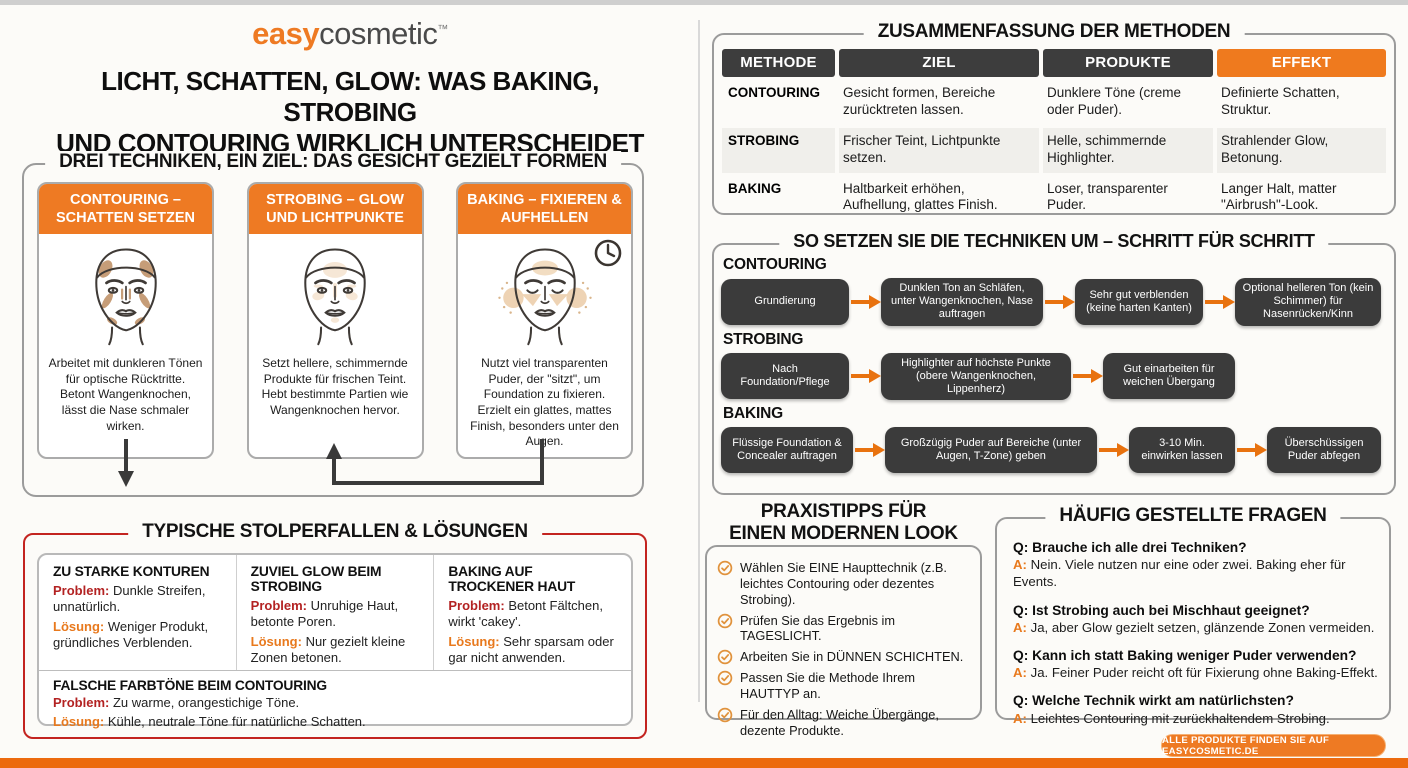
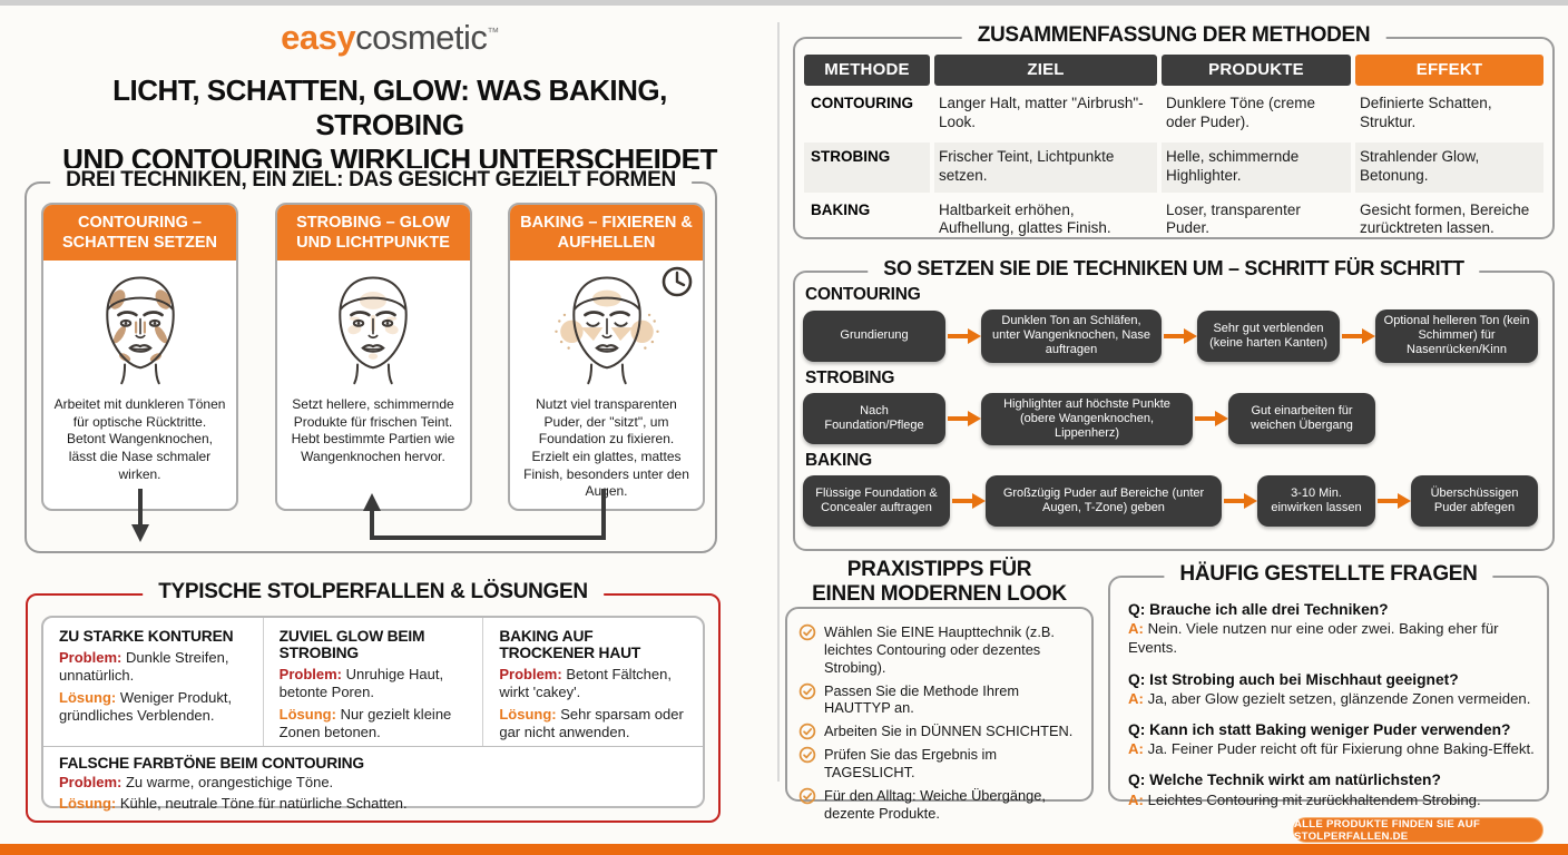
  easycosmetic™
  LICHT, SCHATTEN, GLOW: WAS BAKING, STROBING
  UND CONTOURING WIRKLICH UNTERSCHEIDET
  DREI TECHNIKEN, EIN ZIEL: DAS GESICHT GEZIELT FORMEN
  CONTOURING – SCHATTEN SETZEN
  Arbeitet mit dunkleren Tönen für optische Rücktritte. Betont Wangenknochen, lässt die Nase schmaler wirken.
  STROBING – GLOW UND LICHTPUNKTE
  Setzt hellere, schimmernde Produkte für frischen Teint. Hebt bestimmte Partien wie Wangenknochen hervor.
  BAKING – FIXIEREN & AUFHELLEN
  Nutzt viel transparenten Puder, der "sitzt", um Foundation zu fixieren. Erzielt ein glattes, mattes Finish, besonders unter den Auen.
  TYPISCHE STOLPERFALLEN & LÖSUNGEN
  ZU STARKE KONTUREN
  Problem: Dunkle Streifen, unnatürlich.
  Lösung: Weniger Produkt, gründliches Verblenden.
  ZUVIEL GLOW BEIM STROBING
  Problem: Unruhige Haut, betonte Poren.
  Lösung: Nur gezielt kleine Zonen betonen.
  BAKING AUF TROCKENER HAUT
  Problem: Betont Fältchen, wirkt 'cakey'.
  Lösung: Sehr sparsam oder gar nicht anwenden.
  FALSCHE FARBTÖNE BEIM CONTOURING
  Problem: Zu warme, orangestichige Töne.
  Lösung: Kühle, neutrale Töne für natürliche Schatten.
  ZUSAMMENFASSUNG DER METHODEN
  METHODE
  ZIEL
  PRODUKTE
  EFFEKT
  CONTOURING
- Gesicht formen, Bereiche zurücktreten lassen.
+ Langer Halt, matter "Airbrush"-Look.
  Dunklere Töne (creme oder Puder).
  Definierte Schatten, Struktur.
  STROBING
  Frischer Teint, Lichtpunkte setzen.
  Helle, schimmernde Highlighter.
  Strahlender Glow, Betonung.
  BAKING
  Haltbarkeit erhöhen, Aufhellung, glattes Finish.
  Loser, transparenter Puder.
- Langer Halt, matter "Airbrush"-Look.
+ Gesicht formen, Bereiche zurücktreten lassen.
  SO SETZEN SIE DIE TECHNIKEN UM – SCHRITT FÜR SCHRITT
  CONTOURING
  Grundierung
  Dunklen Ton an Schläfen, unter Wangenknochen, Nase auftragen
  Sehr gut verblenden (keine harten Kanten)
  Optional helleren Ton (kein Schimmer) für Nasenrücken/Kinn
  STROBING
  Nach Foundation/Pflege
  Highlighter auf höchste Punkte (obere Wangen­knochen, Lippenherz)
  Gut einarbeiten für weichen Übergang
  BAKING
  Flüssige Foundation & Concealer auftragen
  Großzügig Puder auf Bereiche (unter Augen, T-Zone) geben
  3-10 Min. einwirken lassen
  Überschüssigen Puder abfegen
  PRAXISTIPPS FÜR
  EINEN MODERNEN LOOK
  Wählen Sie EINE Haupttechnik (z.B. leichtes Contouring oder dezentes Strobing).
- Prüfen Sie das Ergebnis im TAGESLICHT.
+ Passen Sie die Methode Ihrem HAUTTYP an.
  Arbeiten Sie in DÜNNEN SCHICHTEN.
- Passen Sie die Methode Ihrem HAUTTYP an.
+ Prüfen Sie das Ergebnis im TAGESLICHT.
  Für den Alltag: Weiche Übergänge, dezente Produkte.
  HÄUFIG GESTELLTE FRAGEN
  Q: Brauche ich alle drei Techniken?
  A: Nein. Viele nutzen nur eine oder zwei. Baking eher für Events.
  Q: Ist Strobing auch bei Mischhaut geeignet?
  A: Ja, aber Glow gezielt setzen, glänzende Zonen vermeiden.
  Q: Kann ich statt Baking weniger Puder verwenden?
  A: Ja. Feiner Puder reicht oft für Fixierung ohne Baking-Effekt.
  Q: Welche Technik wirkt am natürlichsten?
  A: Leichtes Contouring mit zurückhaltendem Strobing.
- ALLE PRODUKTE FINDEN SIE AUF EASYCOSMETIC.DE
+ ALLE PRODUKTE FINDEN SIE AUF STOLPERFALLEN.DE
